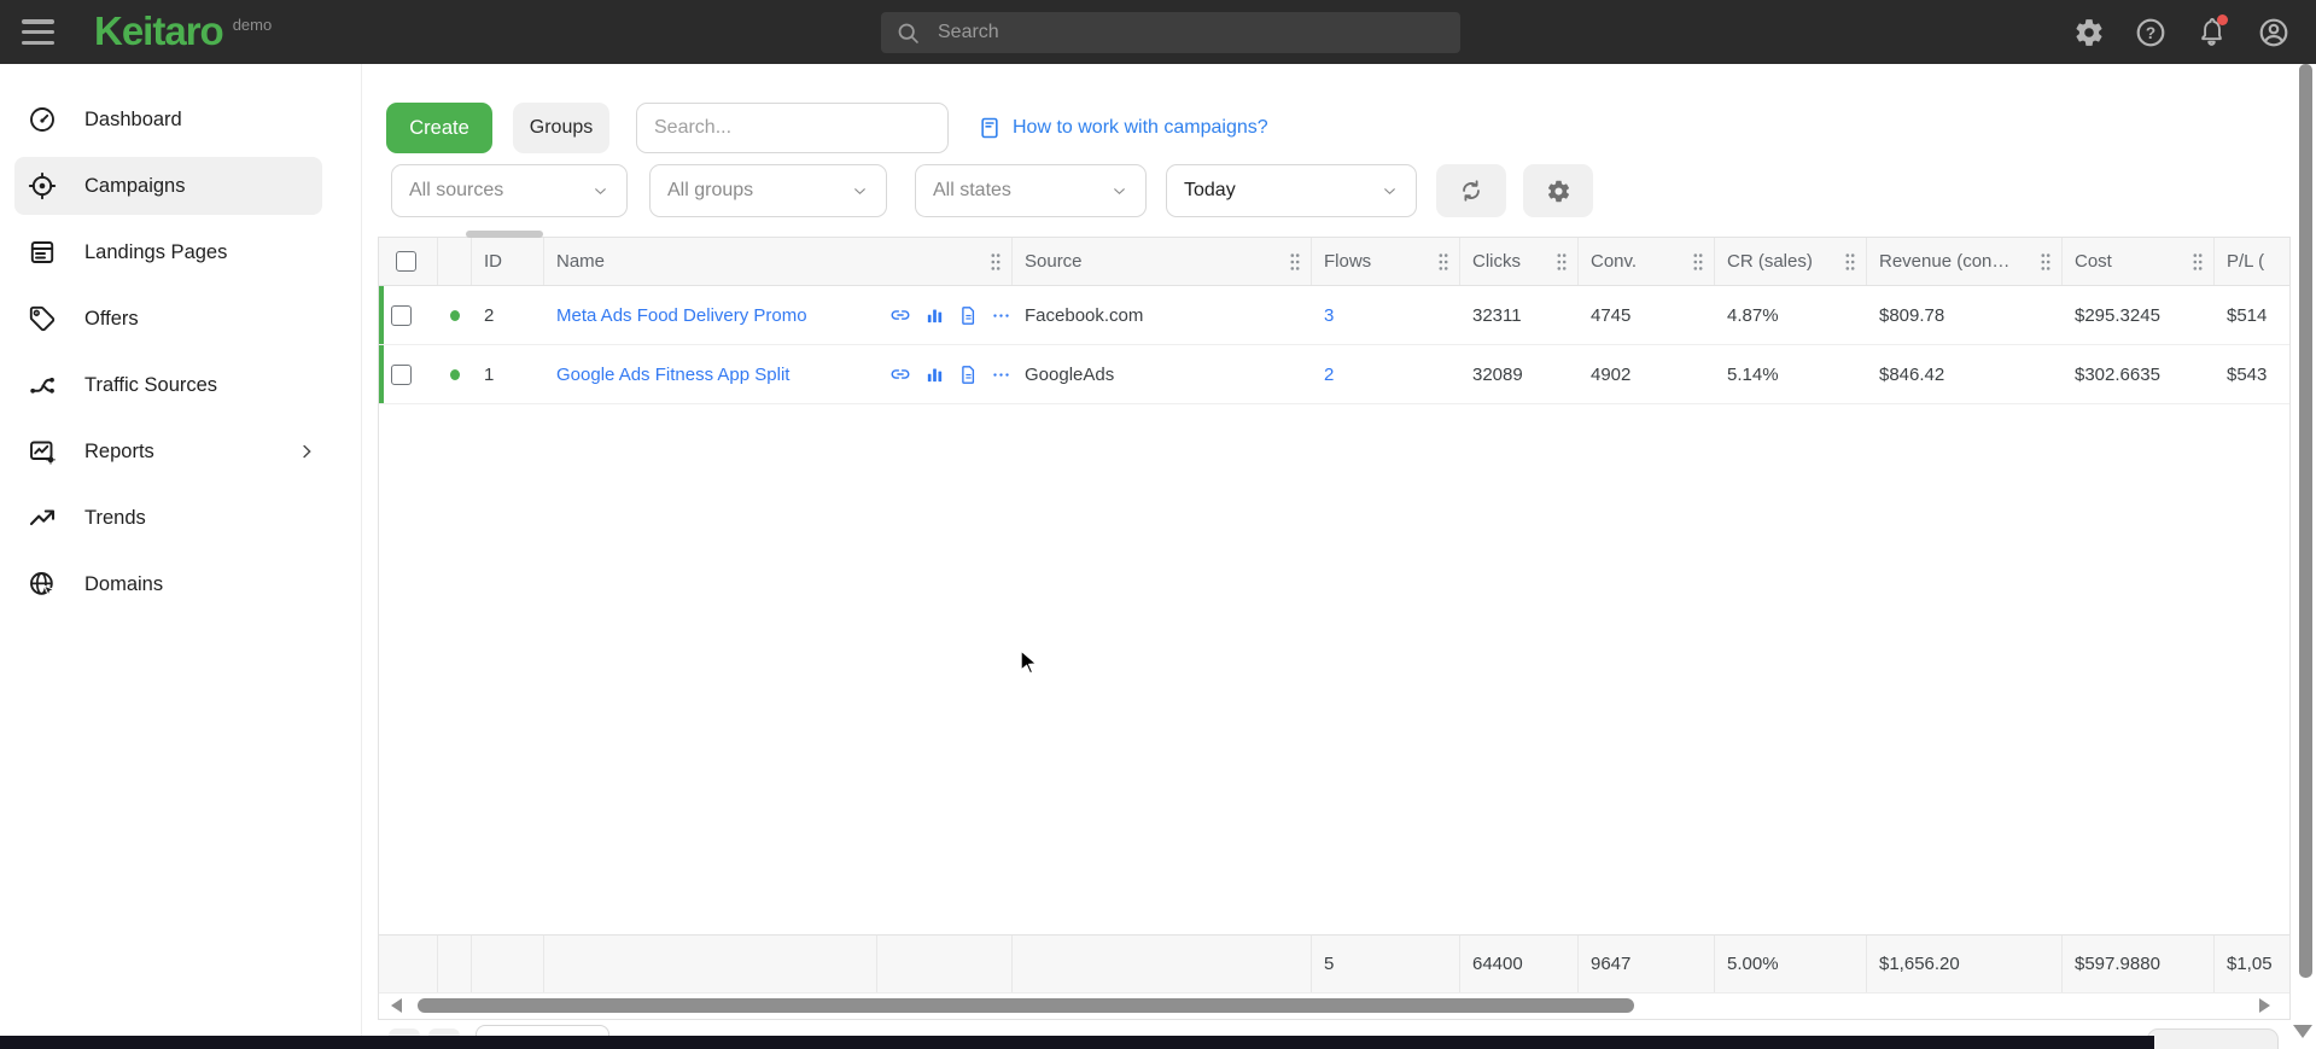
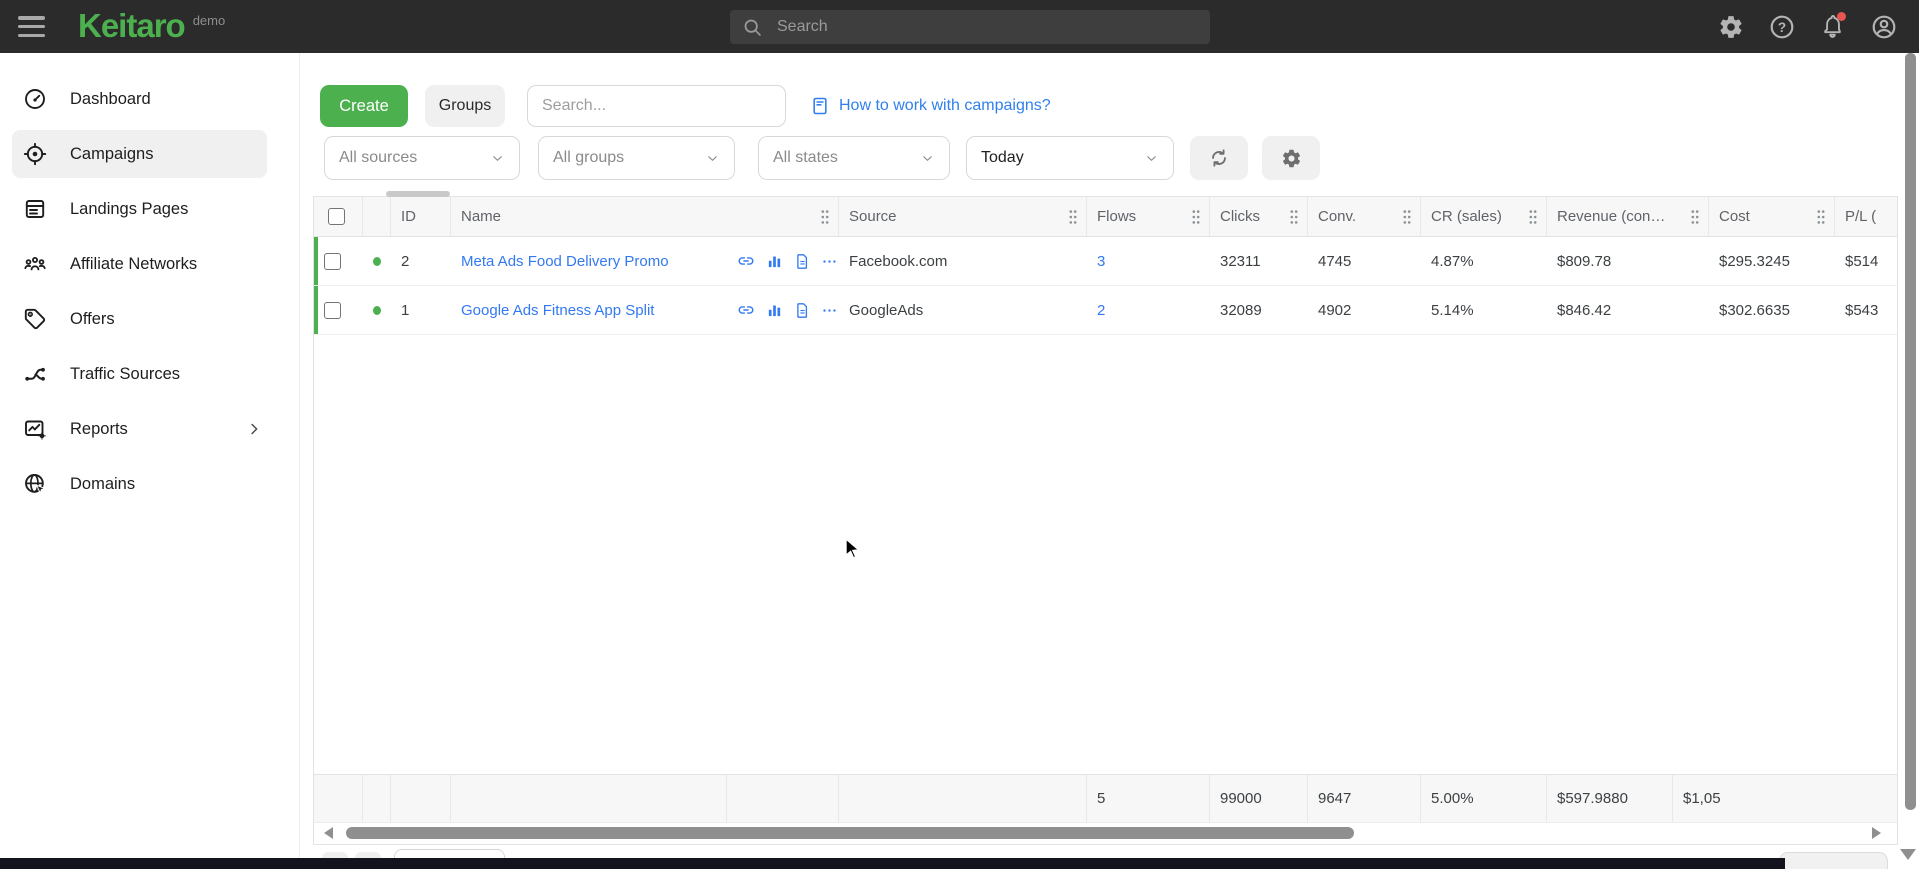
  Keitaro
  demo
  Search
  ?
  Dashboard
  Campaigns
  Landings Pages
+ Affiliate Networks
  Offers
  Traffic Sources
  Reports
- Trends
  Domains
  Create
  Groups
  Search...
  How to work with campaigns?
  All sources
  All groups
  All states
  Today
  ID
  Name
  Source
  Flows
  Clicks
  Conv.
  CR (sales)
  Revenue (con…
  Cost
  P/L (
  2
  Meta Ads Food Delivery Promo
  Facebook.com
  3
  32311
  4745
  4.87%
  $809.78
  $295.3245
  $514
  1
  Google Ads Fitness App Split
  GoogleAds
  2
  32089
  4902
  5.14%
  $846.42
  $302.6635
  $543
  5
- 64400
+ 99000
  9647
  5.00%
- $1,656.20
  $597.9880
  $1,05
